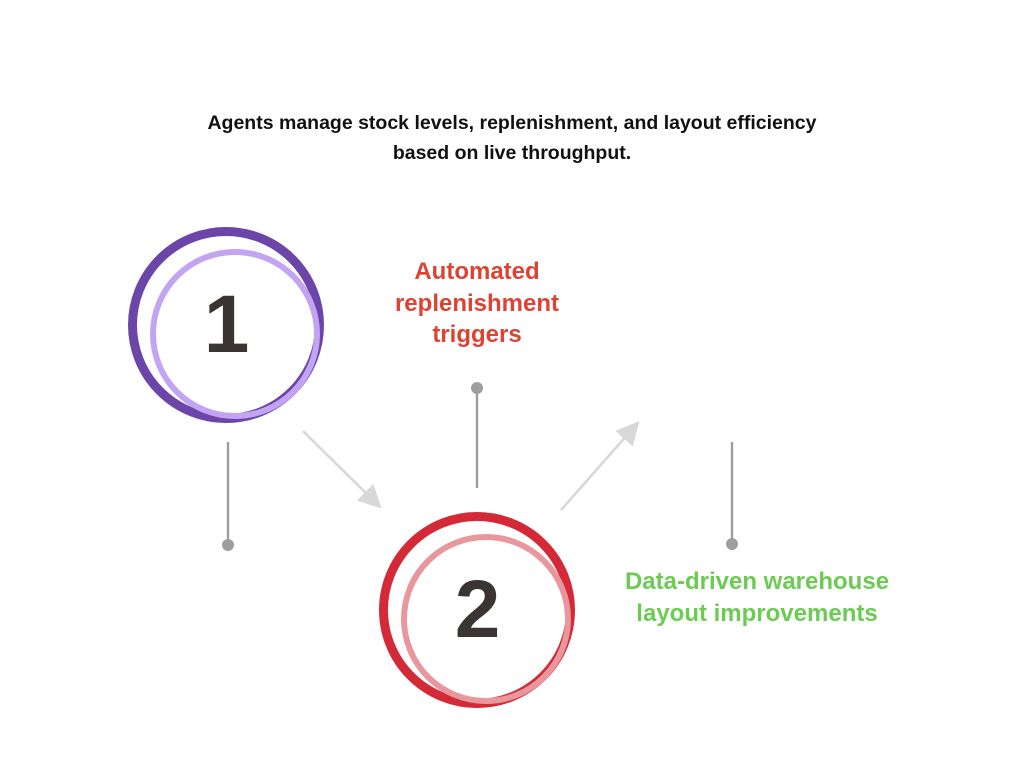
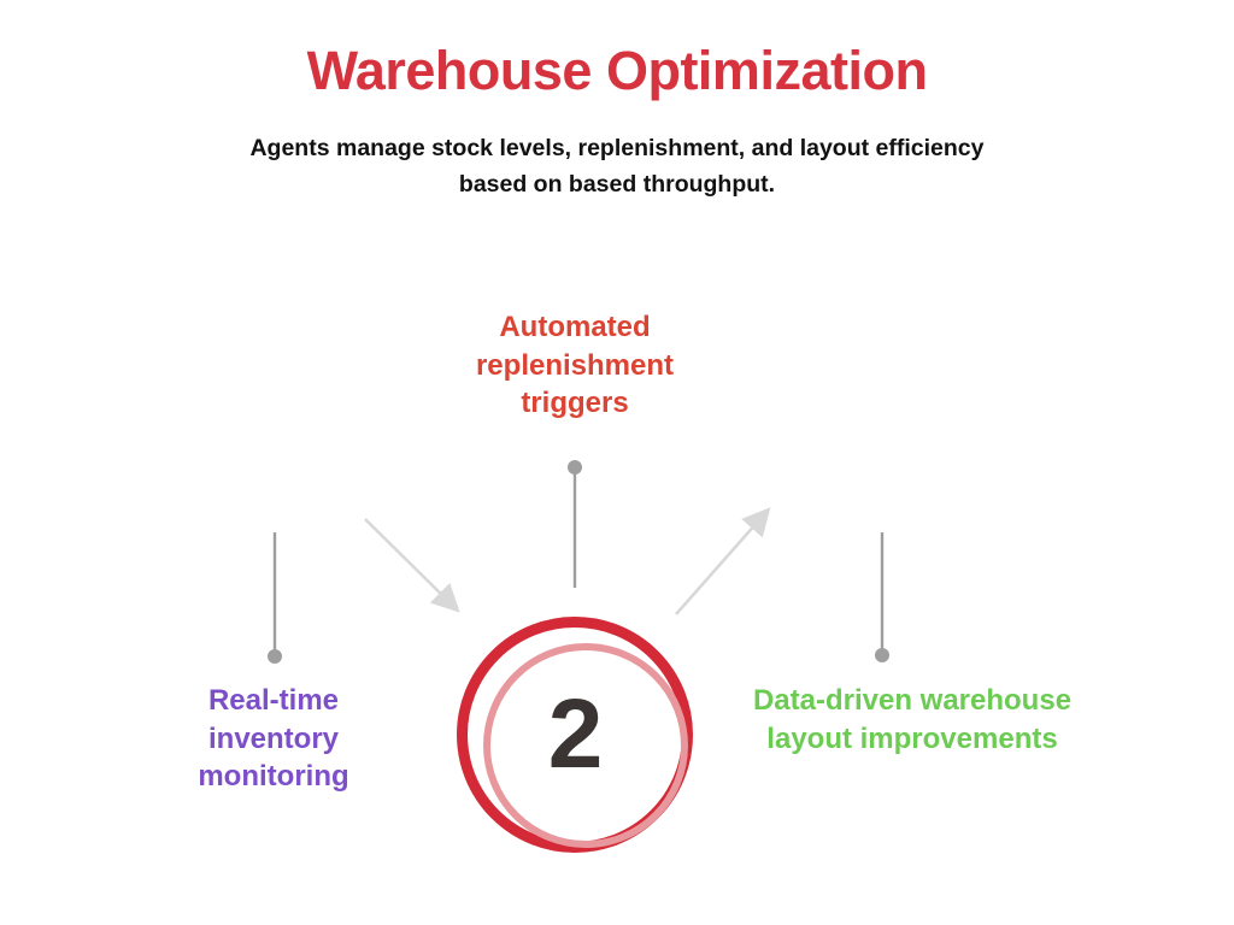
+ Warehouse Optimization
- Agents manage stock levels, replenishment, and layout efficiency based on live throughput.
+ Agents manage stock levels, replenishment, and layout efficiency based on based throughput.
- 1
  2
+ Real-time inventory monitoring
  Automated replenishment triggers
  Data-driven warehouse layout improvements
